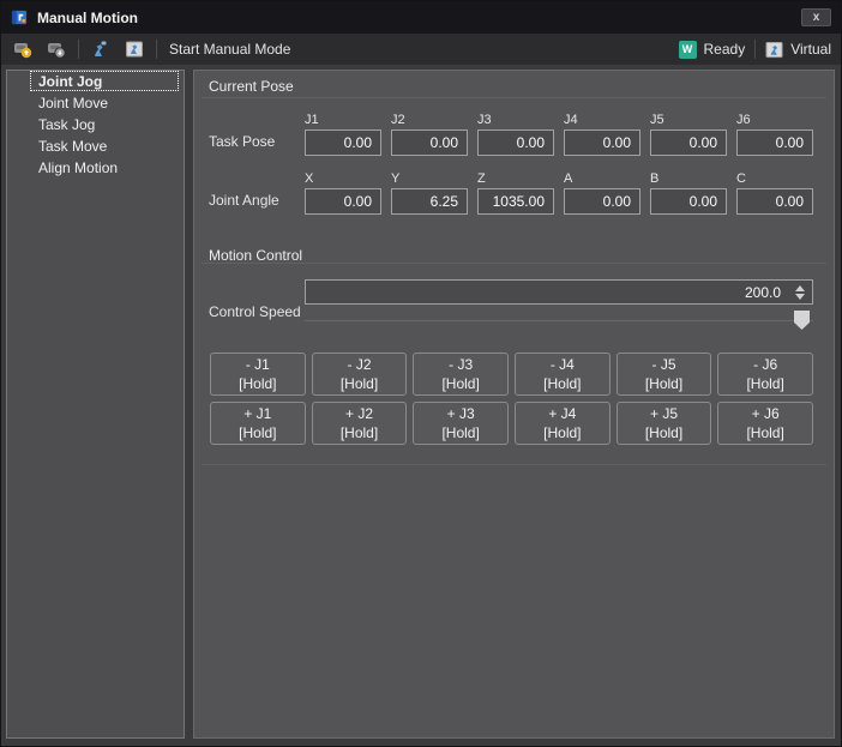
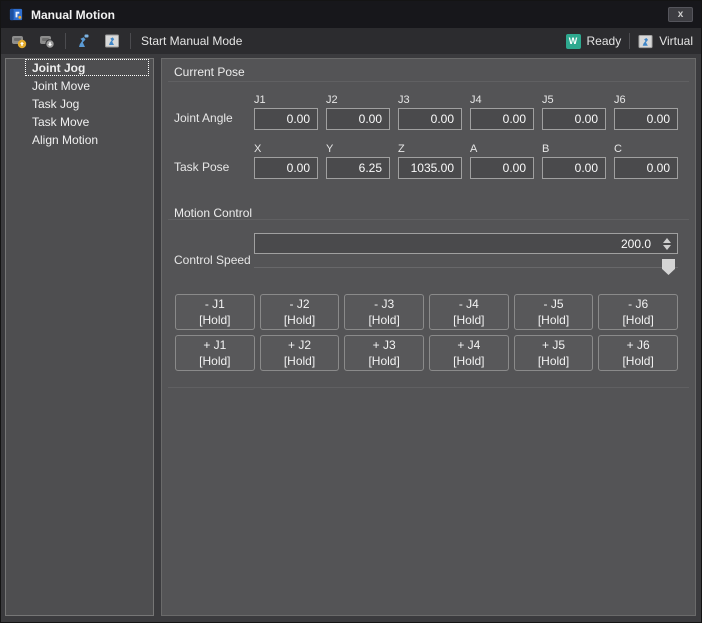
  Manual Motion
  x
  Start Manual Mode
  W
  Ready
  Virtual
  Joint Jog
  Joint Move
  Task Jog
  Task Move
  Align Motion
  Current Pose
- Task Pose
+ Joint Angle
  J1
  0.00
  J2
  0.00
  J3
  0.00
  J4
  0.00
  J5
  0.00
  J6
  0.00
- Joint Angle
+ Task Pose
  X
  0.00
  Y
  6.25
  Z
  1035.00
  A
  0.00
  B
  0.00
  C
  0.00
  Motion Control
  200.0
  Control Speed
  - J1
  [Hold]
  - J2
  [Hold]
  - J3
  [Hold]
  - J4
  [Hold]
  - J5
  [Hold]
  - J6
  [Hold]
  + J1
  [Hold]
  + J2
  [Hold]
  + J3
  [Hold]
  + J4
  [Hold]
  + J5
  [Hold]
  + J6
  [Hold]
